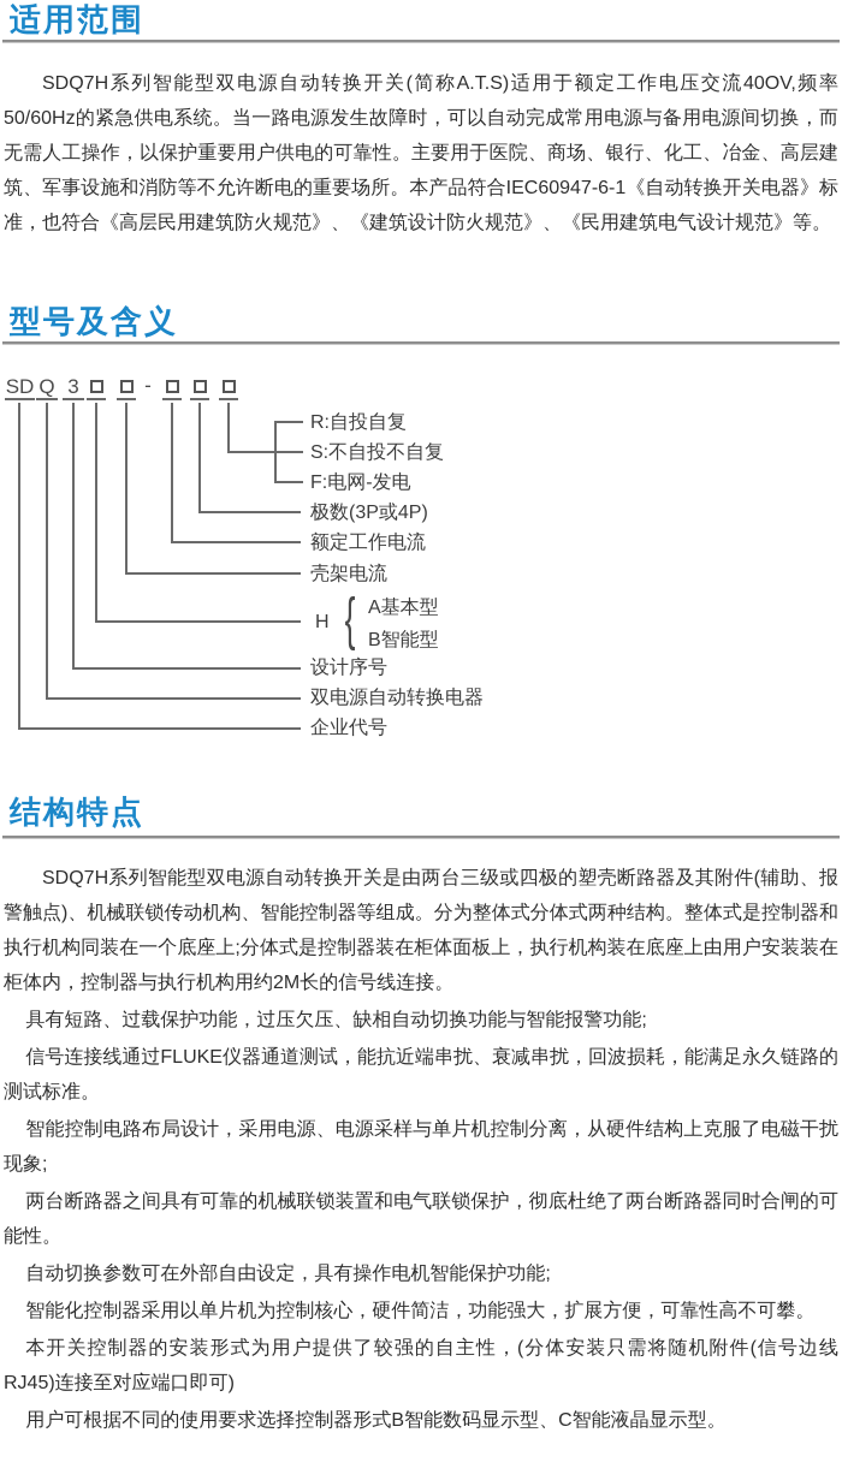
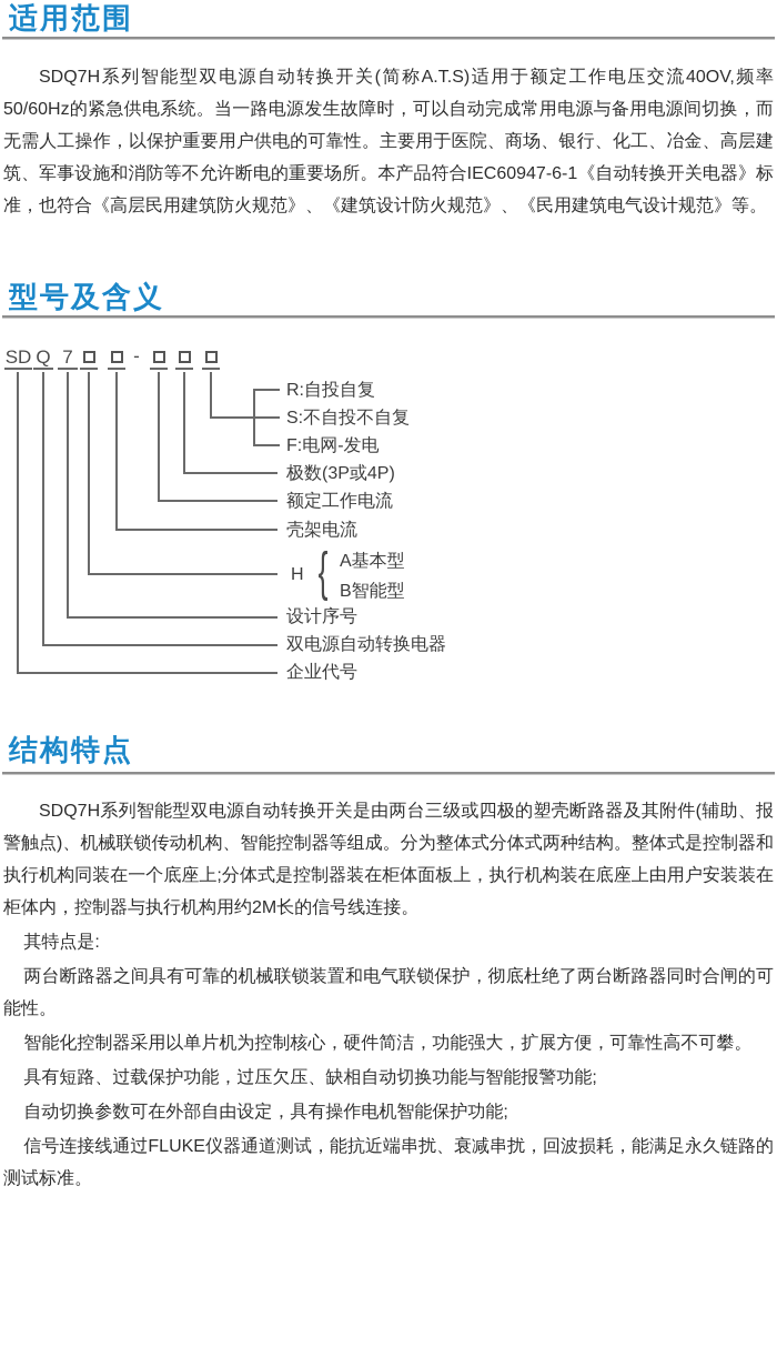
  适用范围
  SDQ7H系列智能型双电源自动转换开关(简称A.T.S)适用于额定工作电压交流40OV,频率50/60Hz的紧急供电系统。当一路电源发生故障时，可以自动完成常用电源与备用电源间切换，而无需人工操作，以保护重要用户供电的可靠性。主要用于医院、商场、银行、化工、冶金、高层建筑、军事设施和消防等不允许断电的重要场所。本产品符合IEC60947-6-1《自动转换开关电器》标准，也符合《高层民用建筑防火规范》、《建筑设计防火规范》、《民用建筑电气设计规范》等。
  型号及含义
  SD
  Q
- 3
+ 7
  -
  R:自投自复
  S:不自投不自复
  F:电网-发电
  极数(3P或4P)
  额定工作电流
  壳架电流
  H
  {
  A基本型
  B智能型
  设计序号
  双电源自动转换电器
  企业代号
  结构特点
  SDQ7H系列智能型双电源自动转换开关是由两台三级或四极的塑壳断路器及其附件(辅助、报警触点)、机械联锁传动机构、智能控制器等组成。分为整体式分体式两种结构。整体式是控制器和执行机构同装在一个底座上;分体式是控制器装在柜体面板上，执行机构装在底座上由用户安装装在柜体内，控制器与执行机构用约2M长的信号线连接。
+ 其特点是:
- 具有短路、过载保护功能，过压欠压、缺相自动切换功能与智能报警功能;
+ 两台断路器之间具有可靠的机械联锁装置和电气联锁保护，彻底杜绝了两台断路器同时合闸的可能性。
- 信号连接线通过FLUKE仪器通道测试，能抗近端串扰、衰减串扰，回波损耗，能满足永久链路的测试标准。
+ 智能化控制器采用以单片机为控制核心，硬件简洁，功能强大，扩展方便，可靠性高不可攀。
- 智能控制电路布局设计，采用电源、电源采样与单片机控制分离，从硬件结构上克服了电磁干扰现象;
- 两台断路器之间具有可靠的机械联锁装置和电气联锁保护，彻底杜绝了两台断路器同时合闸的可能性。
+ 具有短路、过载保护功能，过压欠压、缺相自动切换功能与智能报警功能;
  自动切换参数可在外部自由设定，具有操作电机智能保护功能;
- 智能化控制器采用以单片机为控制核心，硬件简洁，功能强大，扩展方便，可靠性高不可攀。
+ 信号连接线通过FLUKE仪器通道测试，能抗近端串扰、衰减串扰，回波损耗，能满足永久链路的测试标准。
- 本开关控制器的安装形式为用户提供了较强的自主性，(分体安装只需将随机附件(信号边线RJ45)连接至对应端口即可)
- 用户可根据不同的使用要求选择控制器形式B智能数码显示型、C智能液晶显示型。
